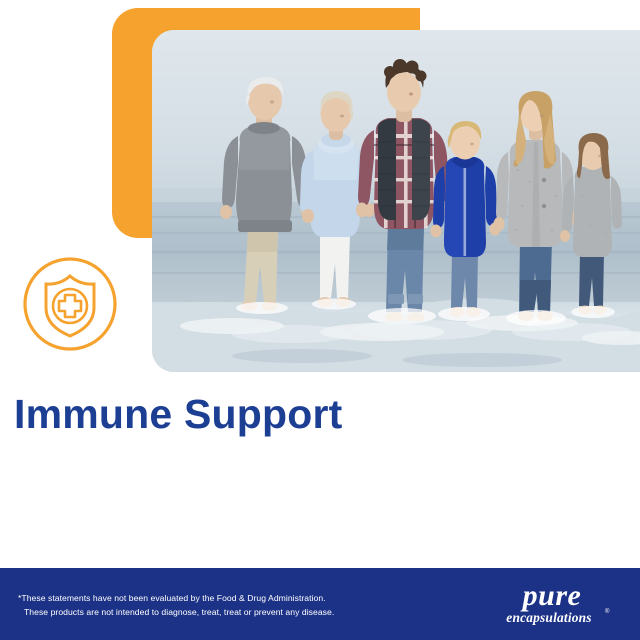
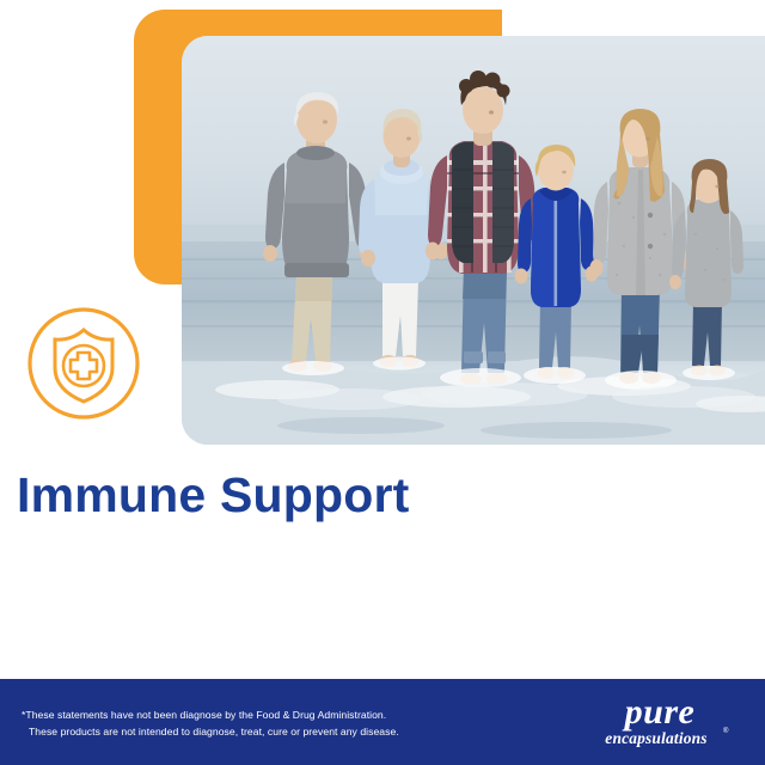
  Immune Support
- *These statements have not been evaluated by the Food & Drug Administration.
+ *These statements have not been diagnose by the Food & Drug Administration.
- These products are not intended to diagnose, treat, treat or prevent any disease.
+ These products are not intended to diagnose, treat, cure or prevent any disease.
  pure
  encapsulations
